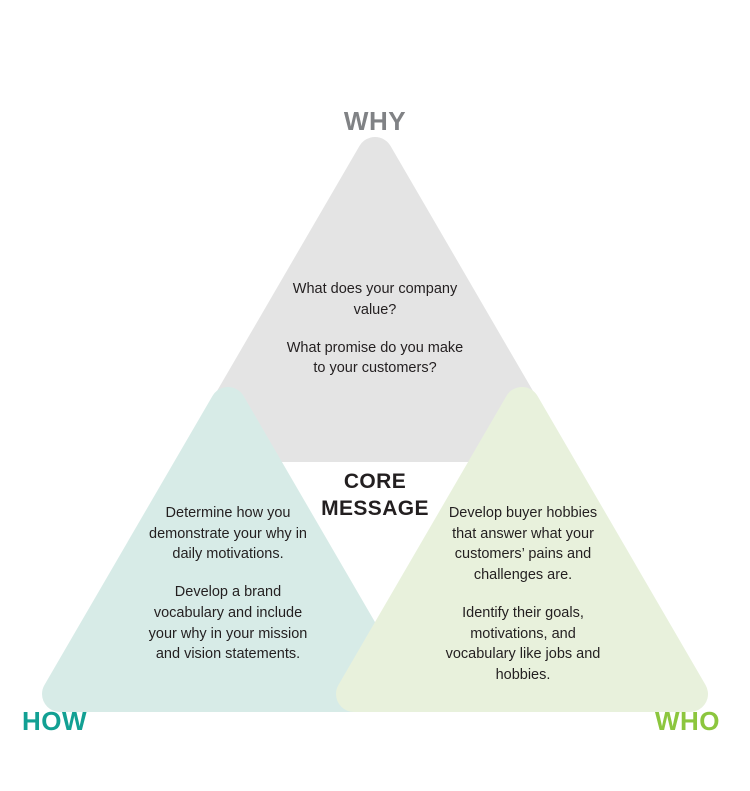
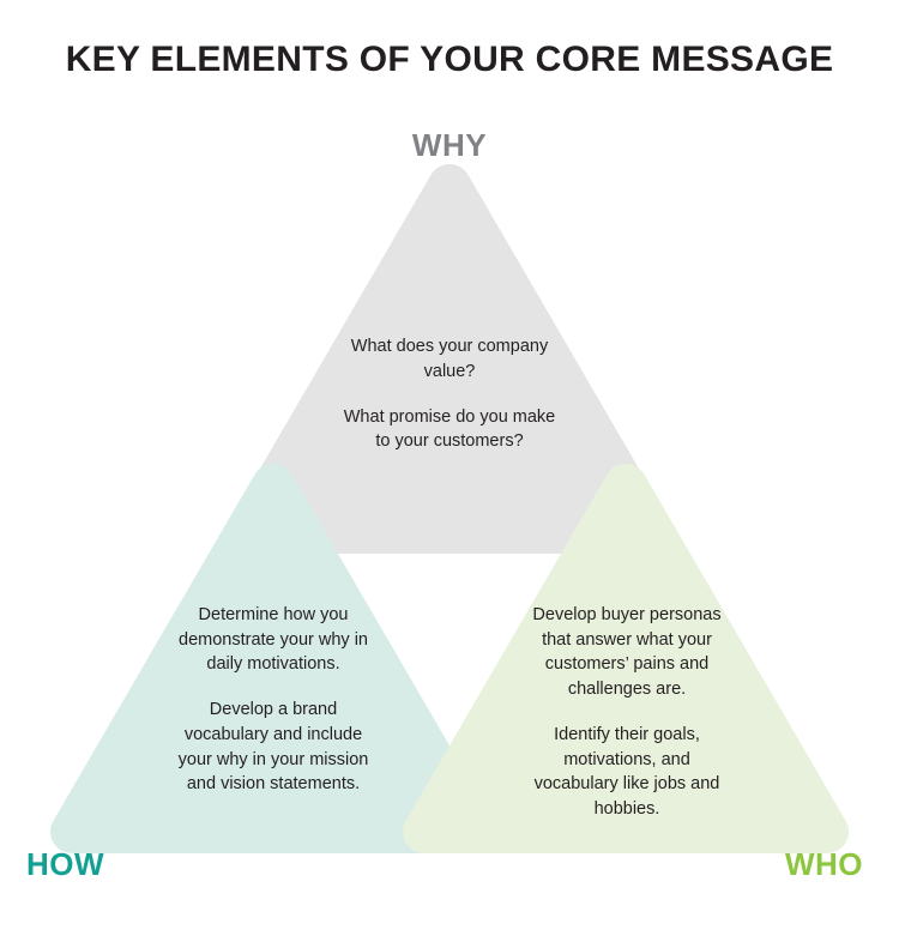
+ KEY ELEMENTS OF YOUR CORE MESSAGE
  WHY
  What does your company value?
  What promise do you make to your customers?
- CORE
- MESSAGE
  Determine how you demonstrate your why in daily motivations.
  Develop a brand vocabulary and include your why in your mission and vision statements.
- Develop buyer hobbies that answer what your customers’ pains and challenges are.
+ Develop buyer personas that answer what your customers’ pains and challenges are.
  Identify their goals, motivations, and vocabulary like jobs and hobbies.
  HOW
  WHO
